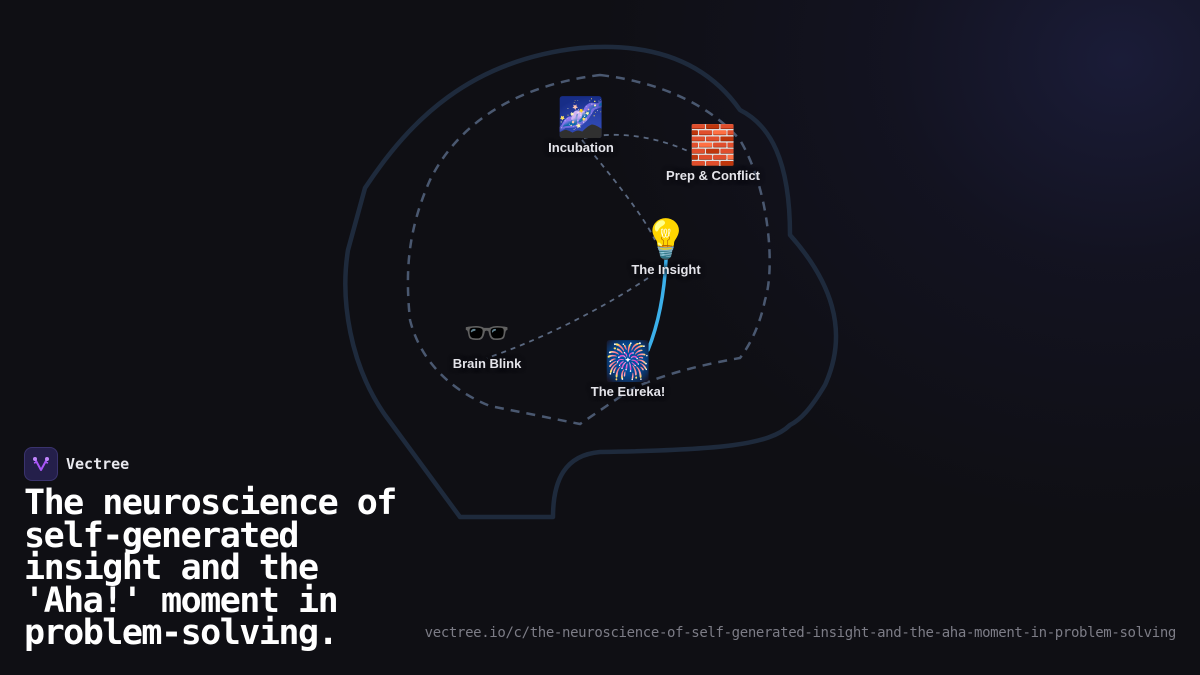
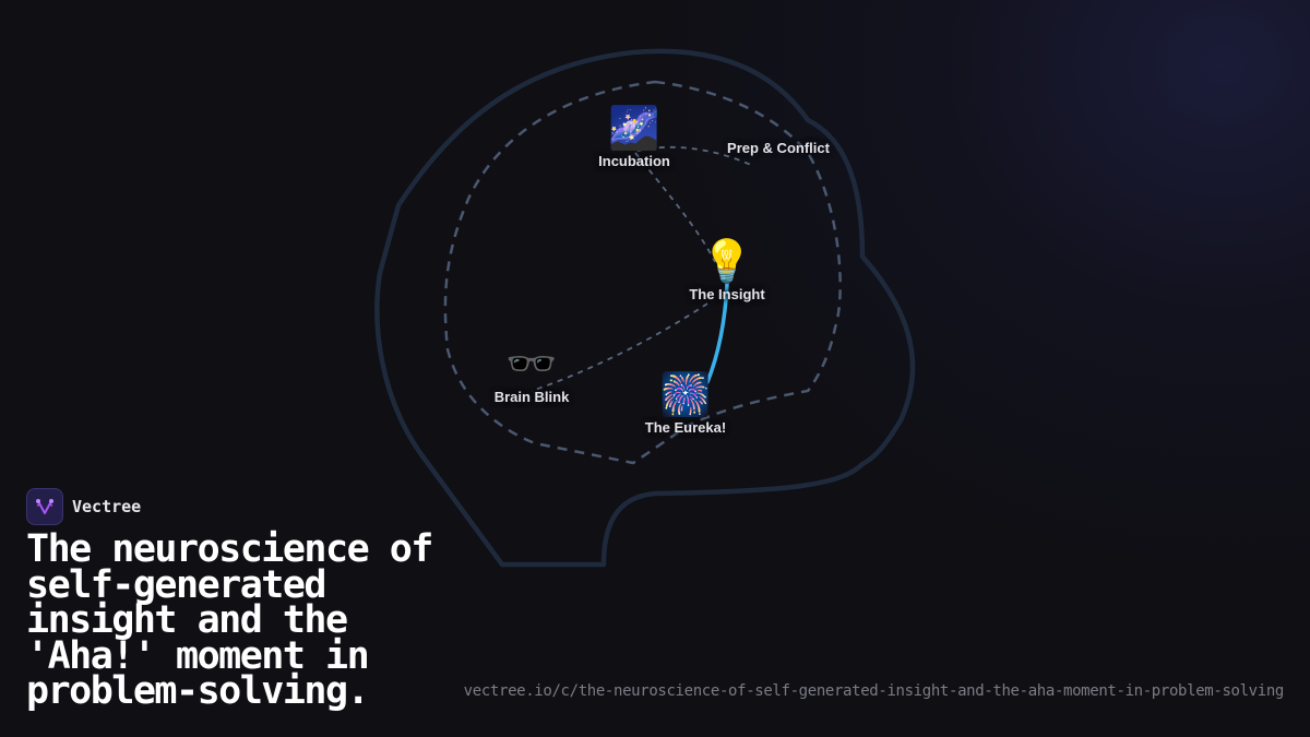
  🌌
  Incubation
- 🧱
  Prep & Conflict
  💡
  The Insight
  🕶️
  Brain Blink
  🎆
  The Eureka!
  Vectree
  The neuroscience of self-generated insight and the 'Aha!' moment in problem-solving.
  vectree.io/c/the-neuroscience-of-self-generated-insight-and-the-aha-moment-in-problem-solving
